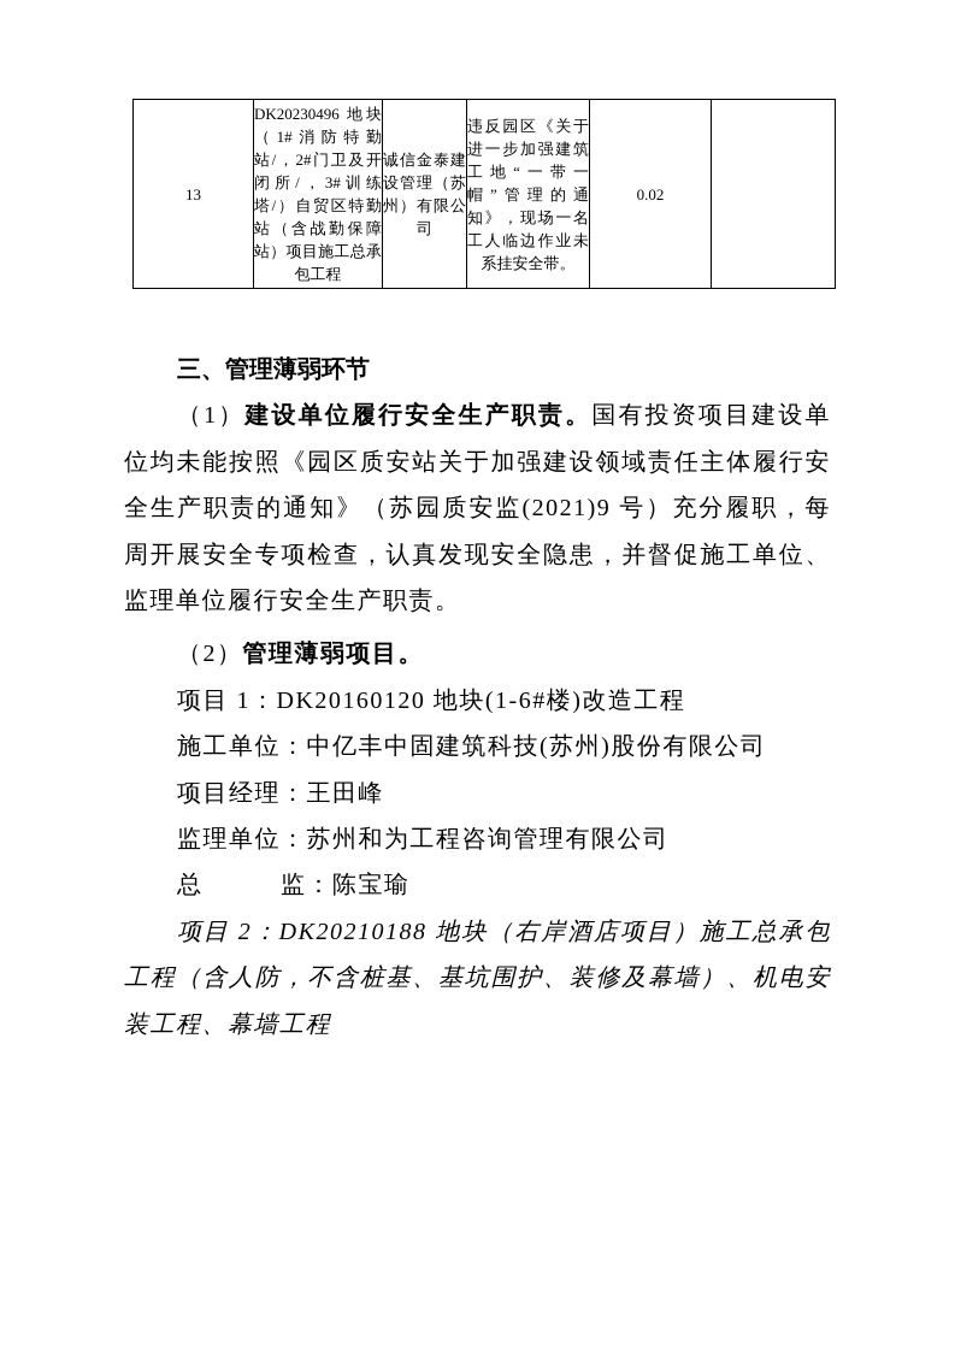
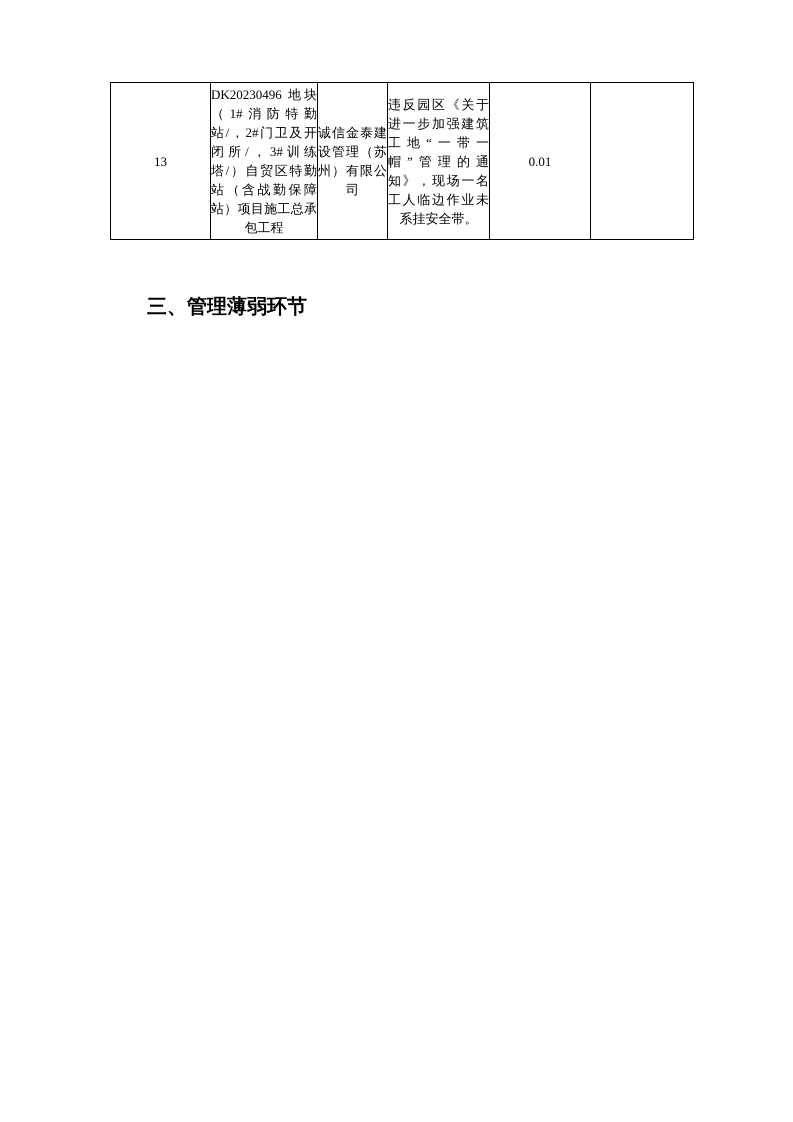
- 13	DK20230496 地块（1#消防特勤站/，2#门卫及开闭所/，3#训练塔/）自贸区特勤站（含战勤保障站）项目施工总承包工程	诚信金泰建设管理（苏州）有限公司	违反园区《关于进一步加强建筑工地“一带一帽”管理的通知》，现场一名工人临边作业未系挂安全带。	0.02
+ 13	DK20230496 地块（1#消防特勤站/，2#门卫及开闭所/，3#训练塔/）自贸区特勤站（含战勤保障站）项目施工总承包工程	诚信金泰建设管理（苏州）有限公司	违反园区《关于进一步加强建筑工地“一带一帽”管理的通知》，现场一名工人临边作业未系挂安全带。	0.01
  三、管理薄弱环节
- （1）建设单位履行安全生产职责。国有投资项目建设单位均未能按照《园区质安站关于加强建设领域责任主体履行安全生产职责的通知》（苏园质安监(2021)9 号）充分履职，每周开展安全专项检查，认真发现安全隐患，并督促施工单位、监理单位履行安全生产职责。
- （2）管理薄弱项目。
- 项目 1：DK20160120 地块(1-6#楼)改造工程
- 施工单位：中亿丰中固建筑科技(苏州)股份有限公司
- 项目经理：王田峰
- 监理单位：苏州和为工程咨询管理有限公司
- 总 监：陈宝瑜
- 项目 2：DK20210188 地块（右岸酒店项目）施工总承包工程（含人防，不含桩基、基坑围护、装修及幕墙）、机电安装工程、幕墙工程
